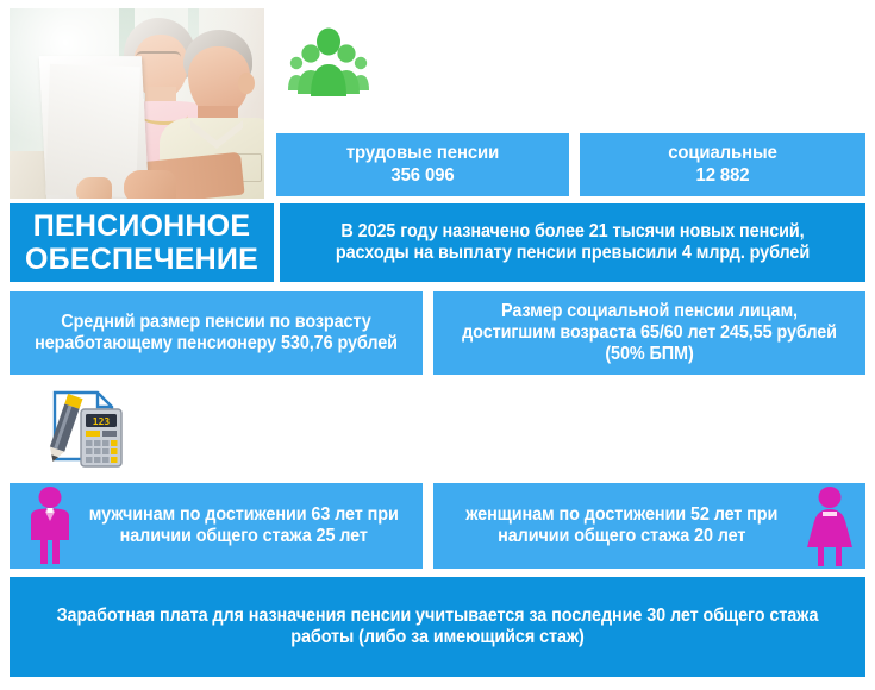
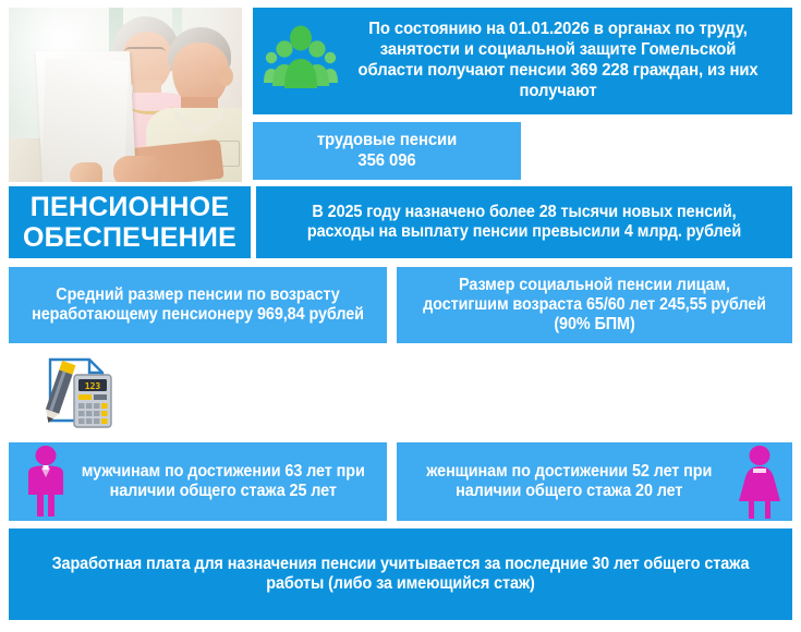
+ По состоянию на 01.01.2026 в органах по труду, занятости и социальной защите Гомельской области получают пенсии 369 228 граждан, из них получают
  трудовые пенсии
  356 096
- социальные
- 12 882
  ПЕНСИОННОЕ
  ОБЕСПЕЧЕНИЕ
- В 2025 году назначено более 21 тысячи новых пенсий, расходы на выплату пенсии превысили 4 млрд. рублей
+ В 2025 году назначено более 28 тысячи новых пенсий, расходы на выплату пенсии превысили 4 млрд. рублей
- Средний размер пенсии по возрасту неработающему пенсионеру 530,76 рублей
+ Средний размер пенсии по возрасту неработающему пенсионеру 969,84 рублей
- Размер социальной пенсии лицам, достигшим возраста 65/60 лет 245,55 рублей (50% БПМ)
+ Размер социальной пенсии лицам, достигшим возраста 65/60 лет 245,55 рублей (90% БПМ)
  123
  мужчинам по достижении 63 лет при наличии общего стажа 25 лет
  женщинам по достижении 52 лет при наличии общего стажа 20 лет
  Заработная плата для назначения пенсии учитывается за последние 30 лет общего стажа работы (либо за имеющийся стаж)
